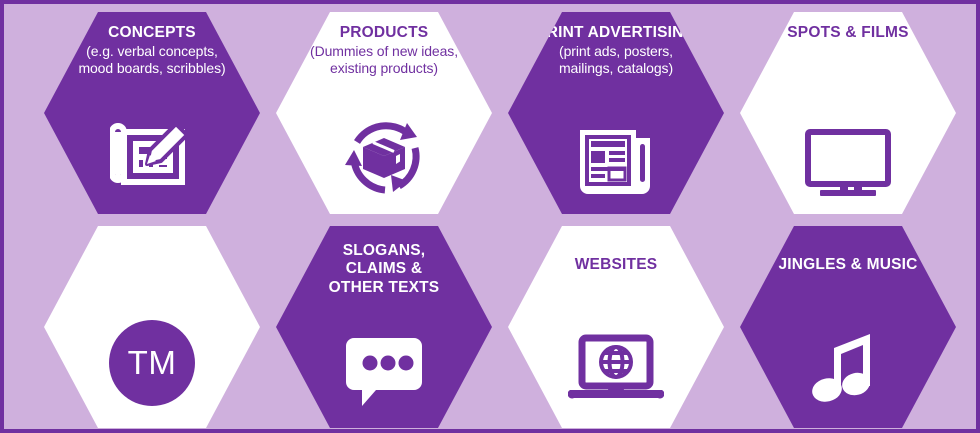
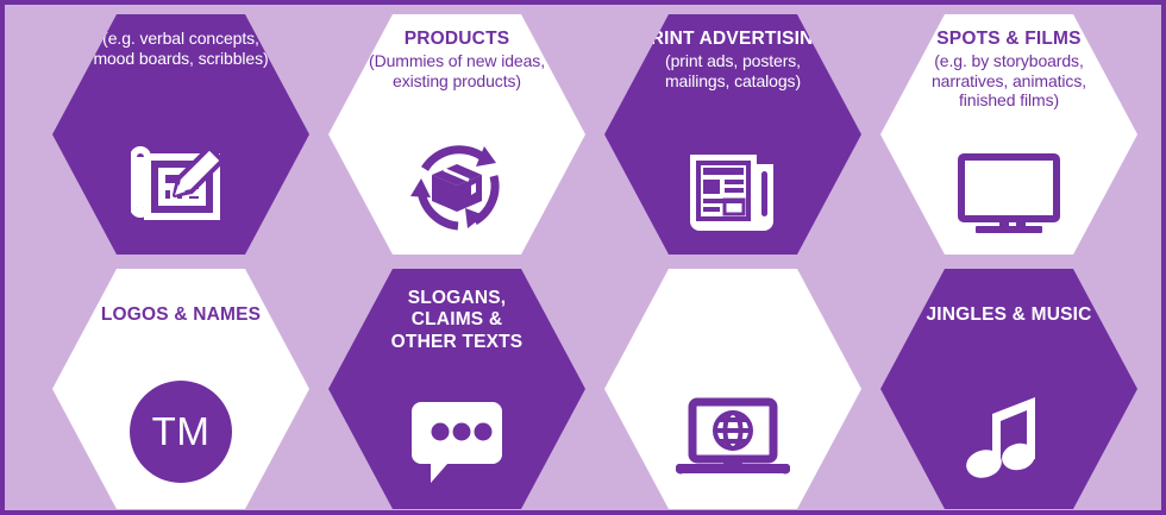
- CONCEPTS
  (e.g. verbal concepts,
  mood boards, scribbles)
  PRODUCTS
  (Dummies of new ideas,
  existing products)
  RINT ADVERTISIN
  (print ads, posters,
  mailings, catalogs)
  SPOTS & FILMS
+ (e.g. by storyboards,
+ narratives, animatics,
+ finished films)
+ LOGOS & NAMES
  TM
  SLOGANS,
  CLAIMS &
  OTHER TEXTS
- WEBSITES
  JINGLES & MUSIC
